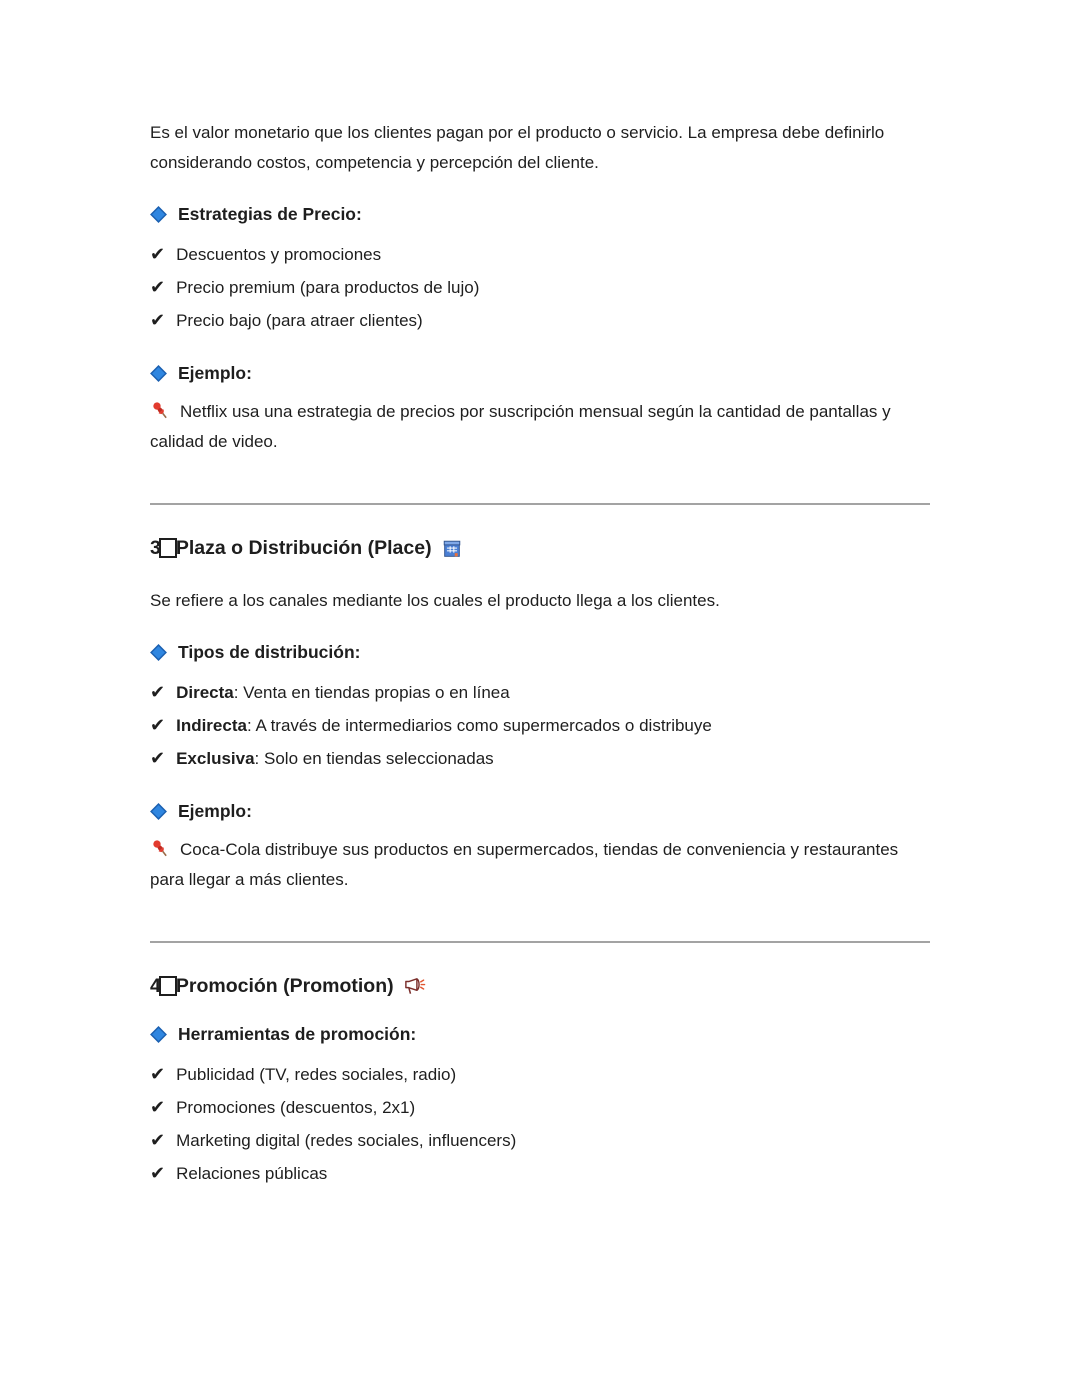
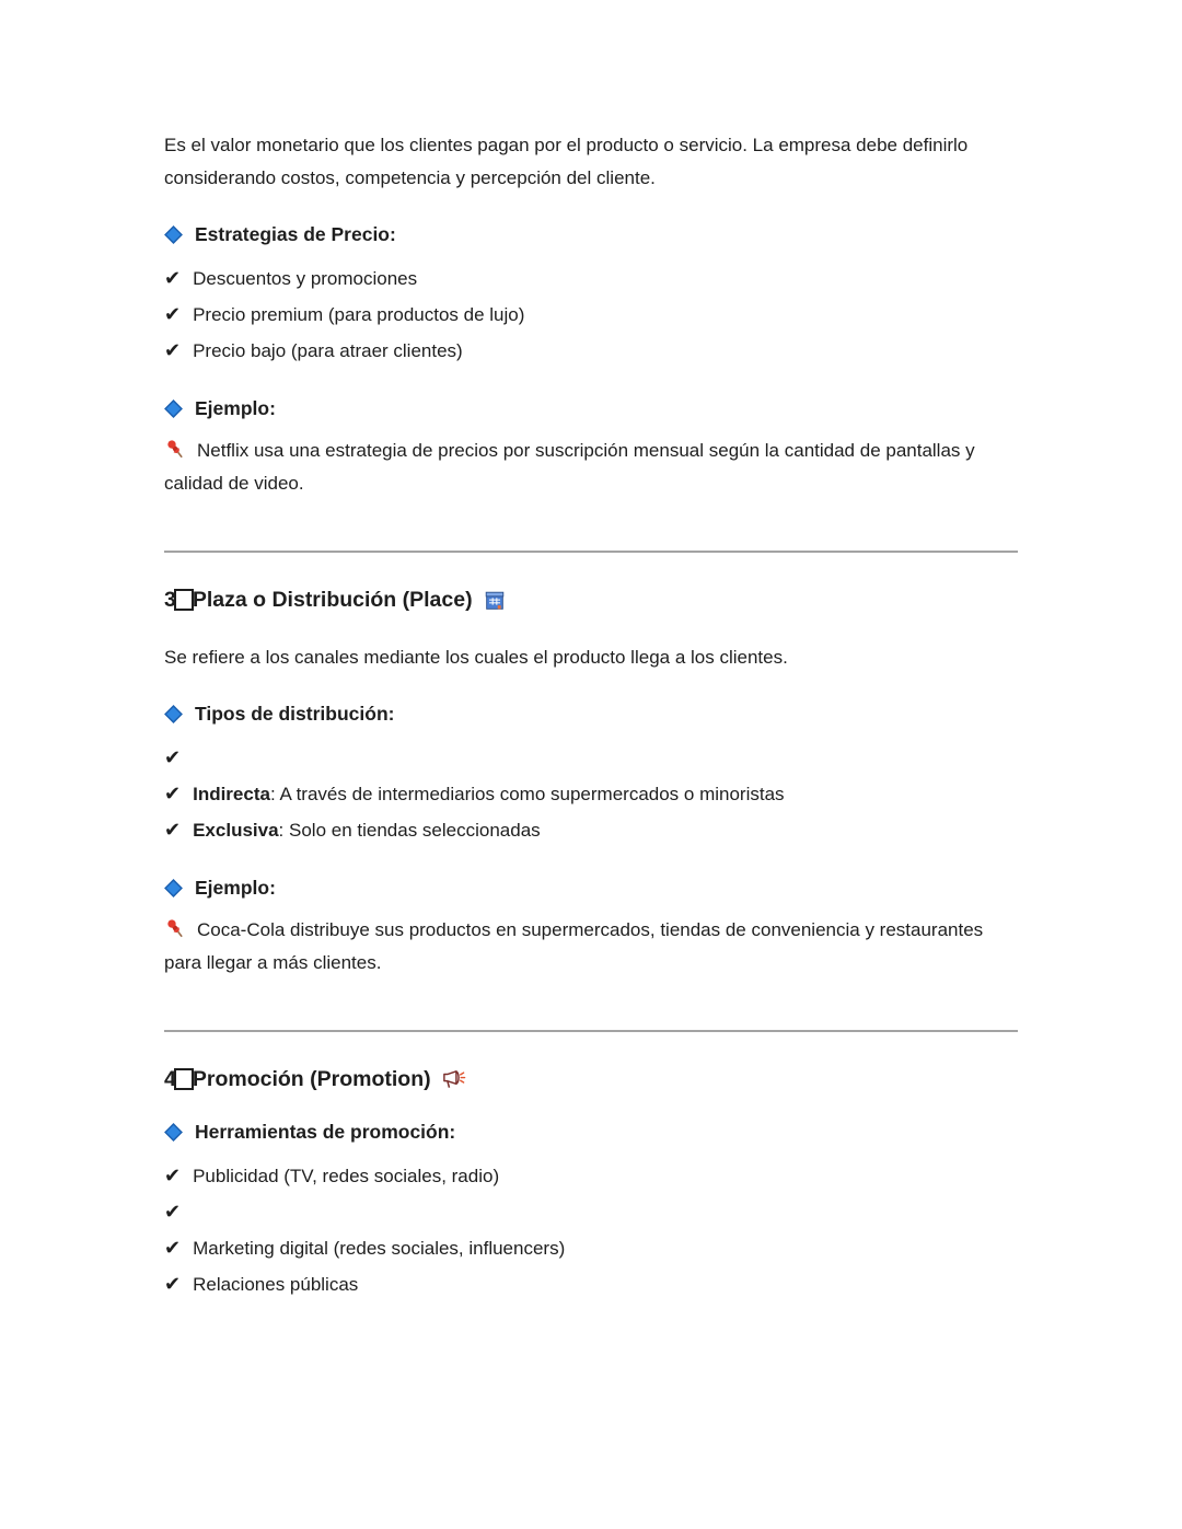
  Es el valor monetario que los clientes pagan por el producto o servicio. La empresa debe definirlo considerando costos, competencia y percepción del cliente.
  Estrategias de Precio:
  ✔
  Descuentos y promociones
  ✔
  Precio premium (para productos de lujo)
  ✔
  Precio bajo (para atraer clientes)
  Ejemplo:
  Netflix usa una estrategia de precios por suscripción mensual según la cantidad de pantallas y calidad de video.
  3
  Plaza o Distribución (Place)
  Se refiere a los canales mediante los cuales el producto llega a los clientes.
  Tipos de distribución:
  ✔
- Directa: Venta en tiendas propias o en línea
  ✔
- Indirecta: A través de intermediarios como supermercados o distribuye
+ Indirecta: A través de intermediarios como supermercados o minoristas
  ✔
  Exclusiva: Solo en tiendas seleccionadas
  Ejemplo:
  Coca-Cola distribuye sus productos en supermercados, tiendas de conveniencia y restaurantes para llegar a más clientes.
  4
  Promoción (Promotion)
  Herramientas de promoción:
  ✔
  Publicidad (TV, redes sociales, radio)
  ✔
- Promociones (descuentos, 2x1)
  ✔
  Marketing digital (redes sociales, influencers)
  ✔
  Relaciones públicas
